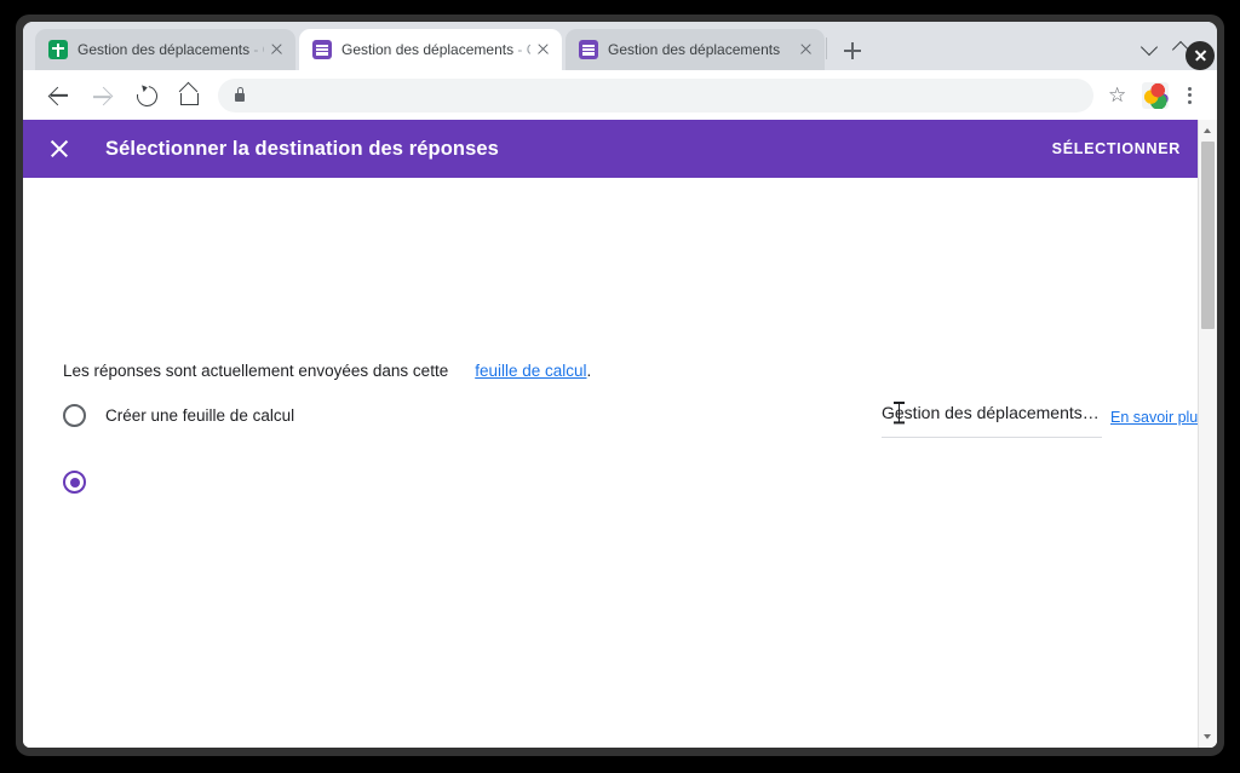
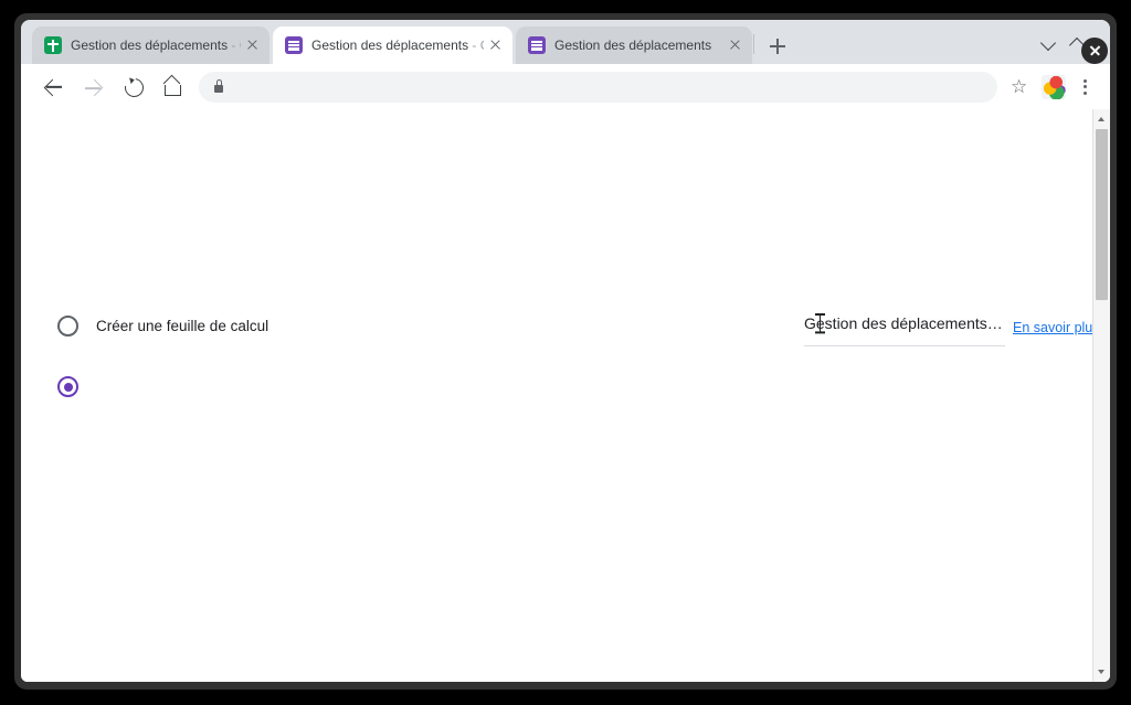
  Gestion des déplacements -
  Gestion des déplacements -
  Gestion des déplacements
  ☆
- Sélectionner la destination des réponses
- SÉLECTIONNER
- Les réponses sont actuellement envoyées dans cette feuille de calcul.
  Créer une feuille de calcul
  Gstion des déplacements…
  En savoir plu
